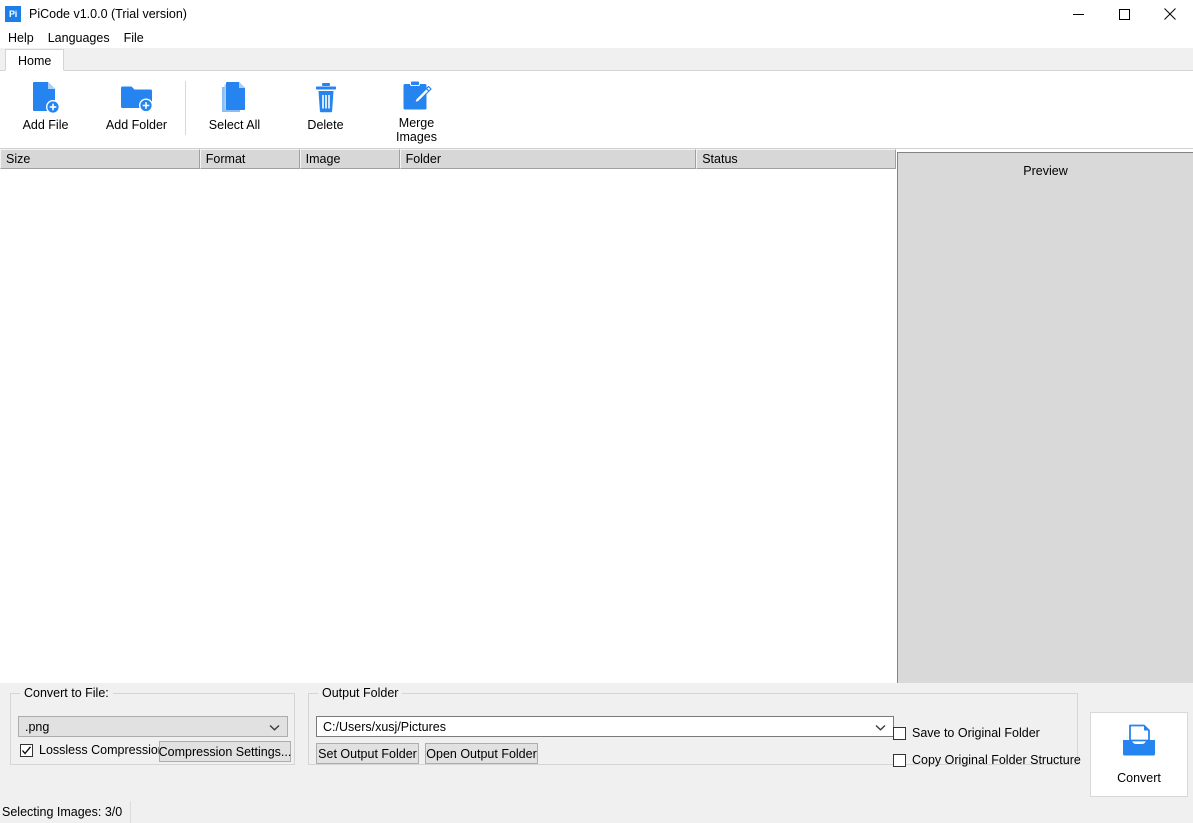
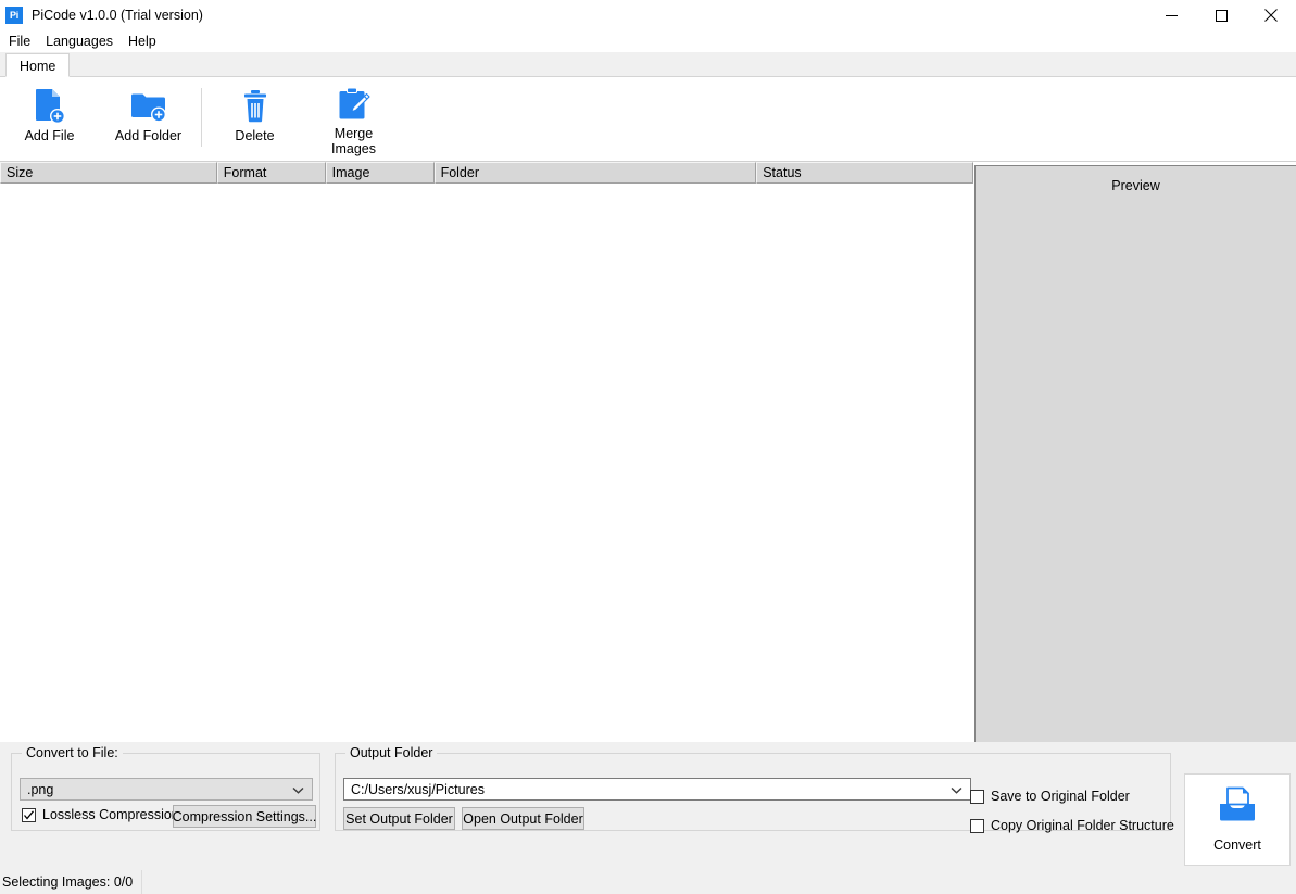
  Pi
  PiCode v1.0.0 (Trial version)
- Help
+ File
  Languages
- File
+ Help
  Home
  Add File
  Add Folder
- Select All
  Delete
  Merge
  Images
  Size
  Format
  Image
  Folder
  Status
  Preview
  Convert to File:
  .png
  Lossless Compressio
  Compression Settings...
  Output Folder
  C:/Users/xusj/Pictures
  Set Output Folder
  Open Output Folder
  Save to Original Folder
  Copy Original Folder Structure
  Convert
- Selecting Images: 3/0
+ Selecting Images: 0/0
